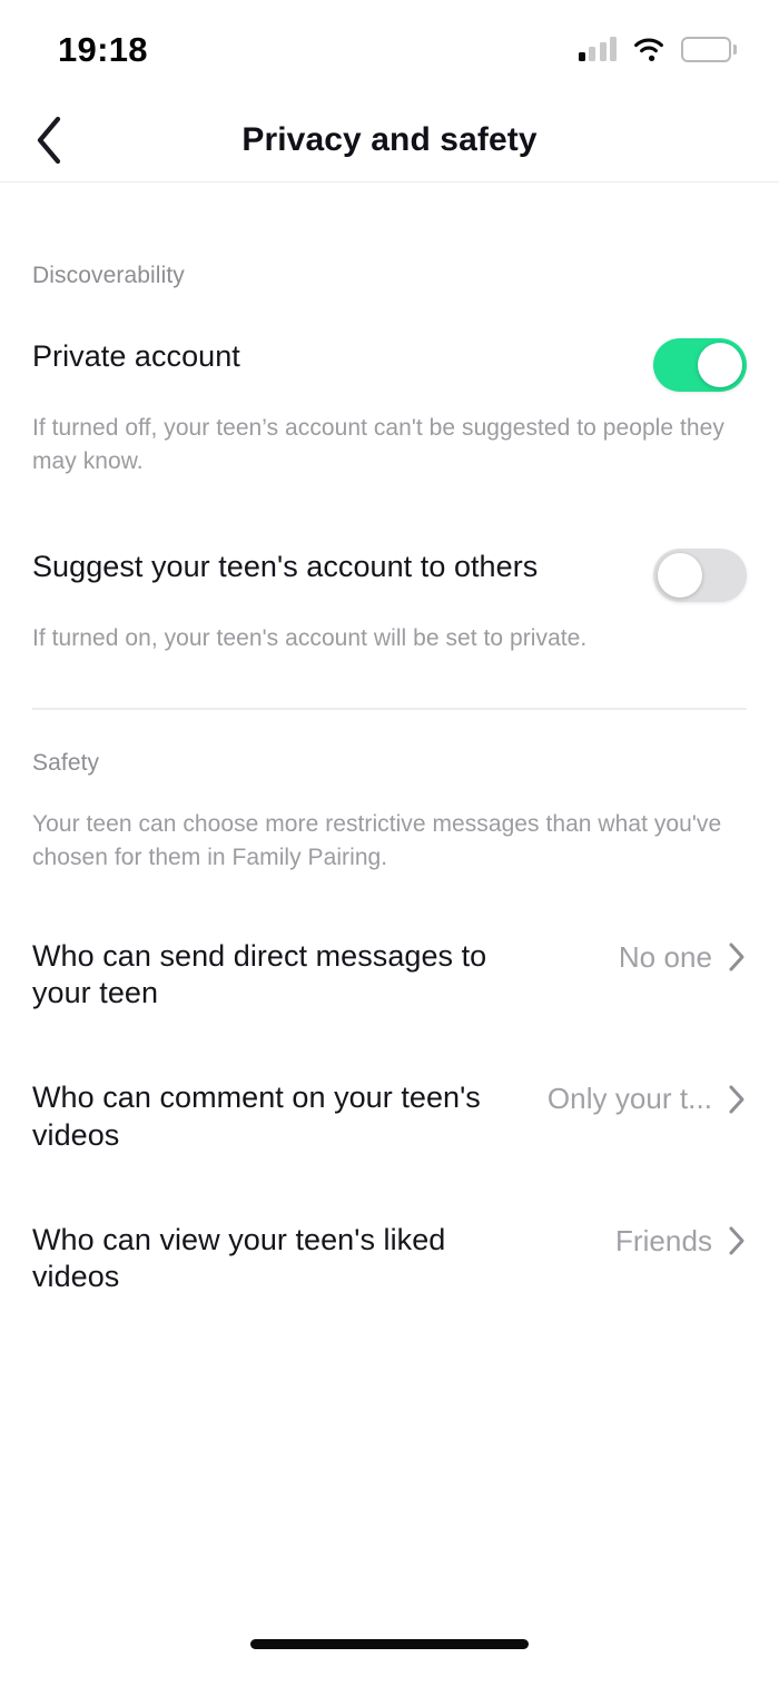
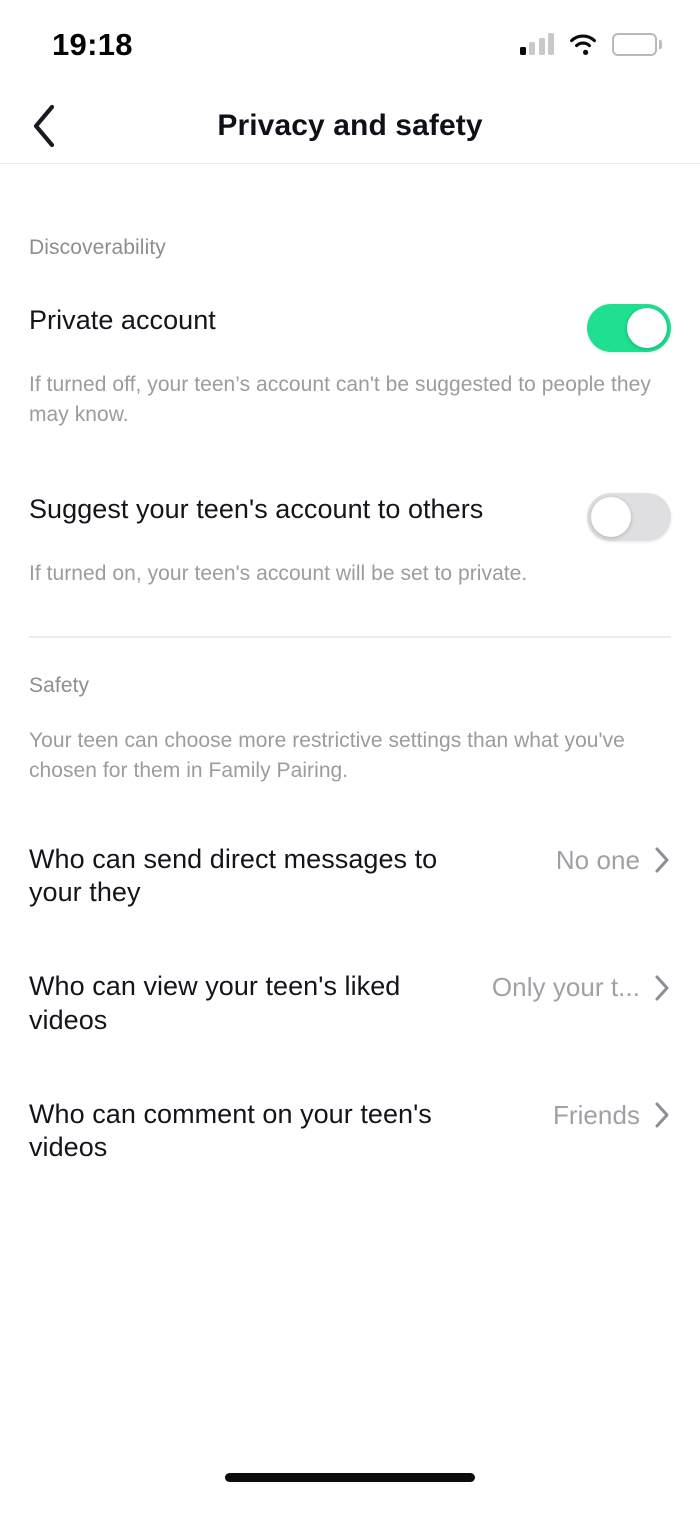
  19:18
  Privacy and safety
  Discoverability
  Private account
  If turned off, your teen’s account can't be suggested to people they may know.
  Suggest your teen's account to others
  If turned on, your teen's account will be set to private.
  Safety
- Your teen can choose more restrictive messages than what you've chosen for them in Family Pairing.
+ Your teen can choose more restrictive settings than what you've chosen for them in Family Pairing.
- Who can send direct messages to your teen
+ Who can send direct messages to your they
  No one
- Who can comment on your teen's videos
+ Who can view your teen's liked videos
  Only your t...
- Who can view your teen's liked videos
+ Who can comment on your teen's videos
  Friends
